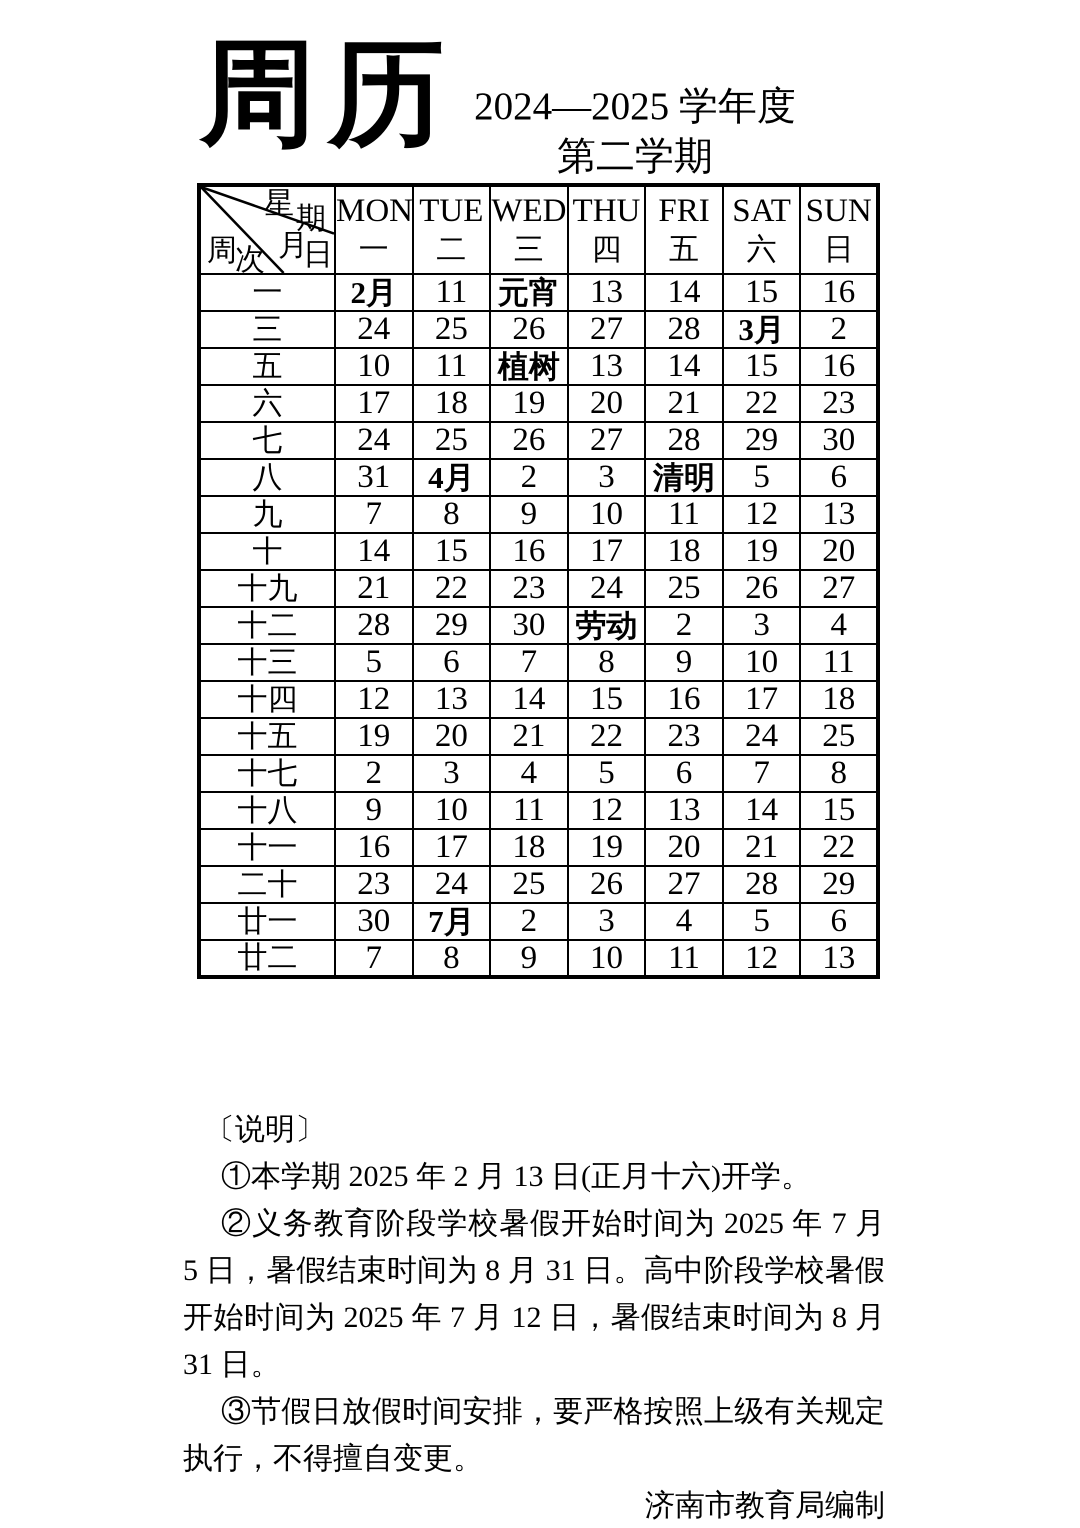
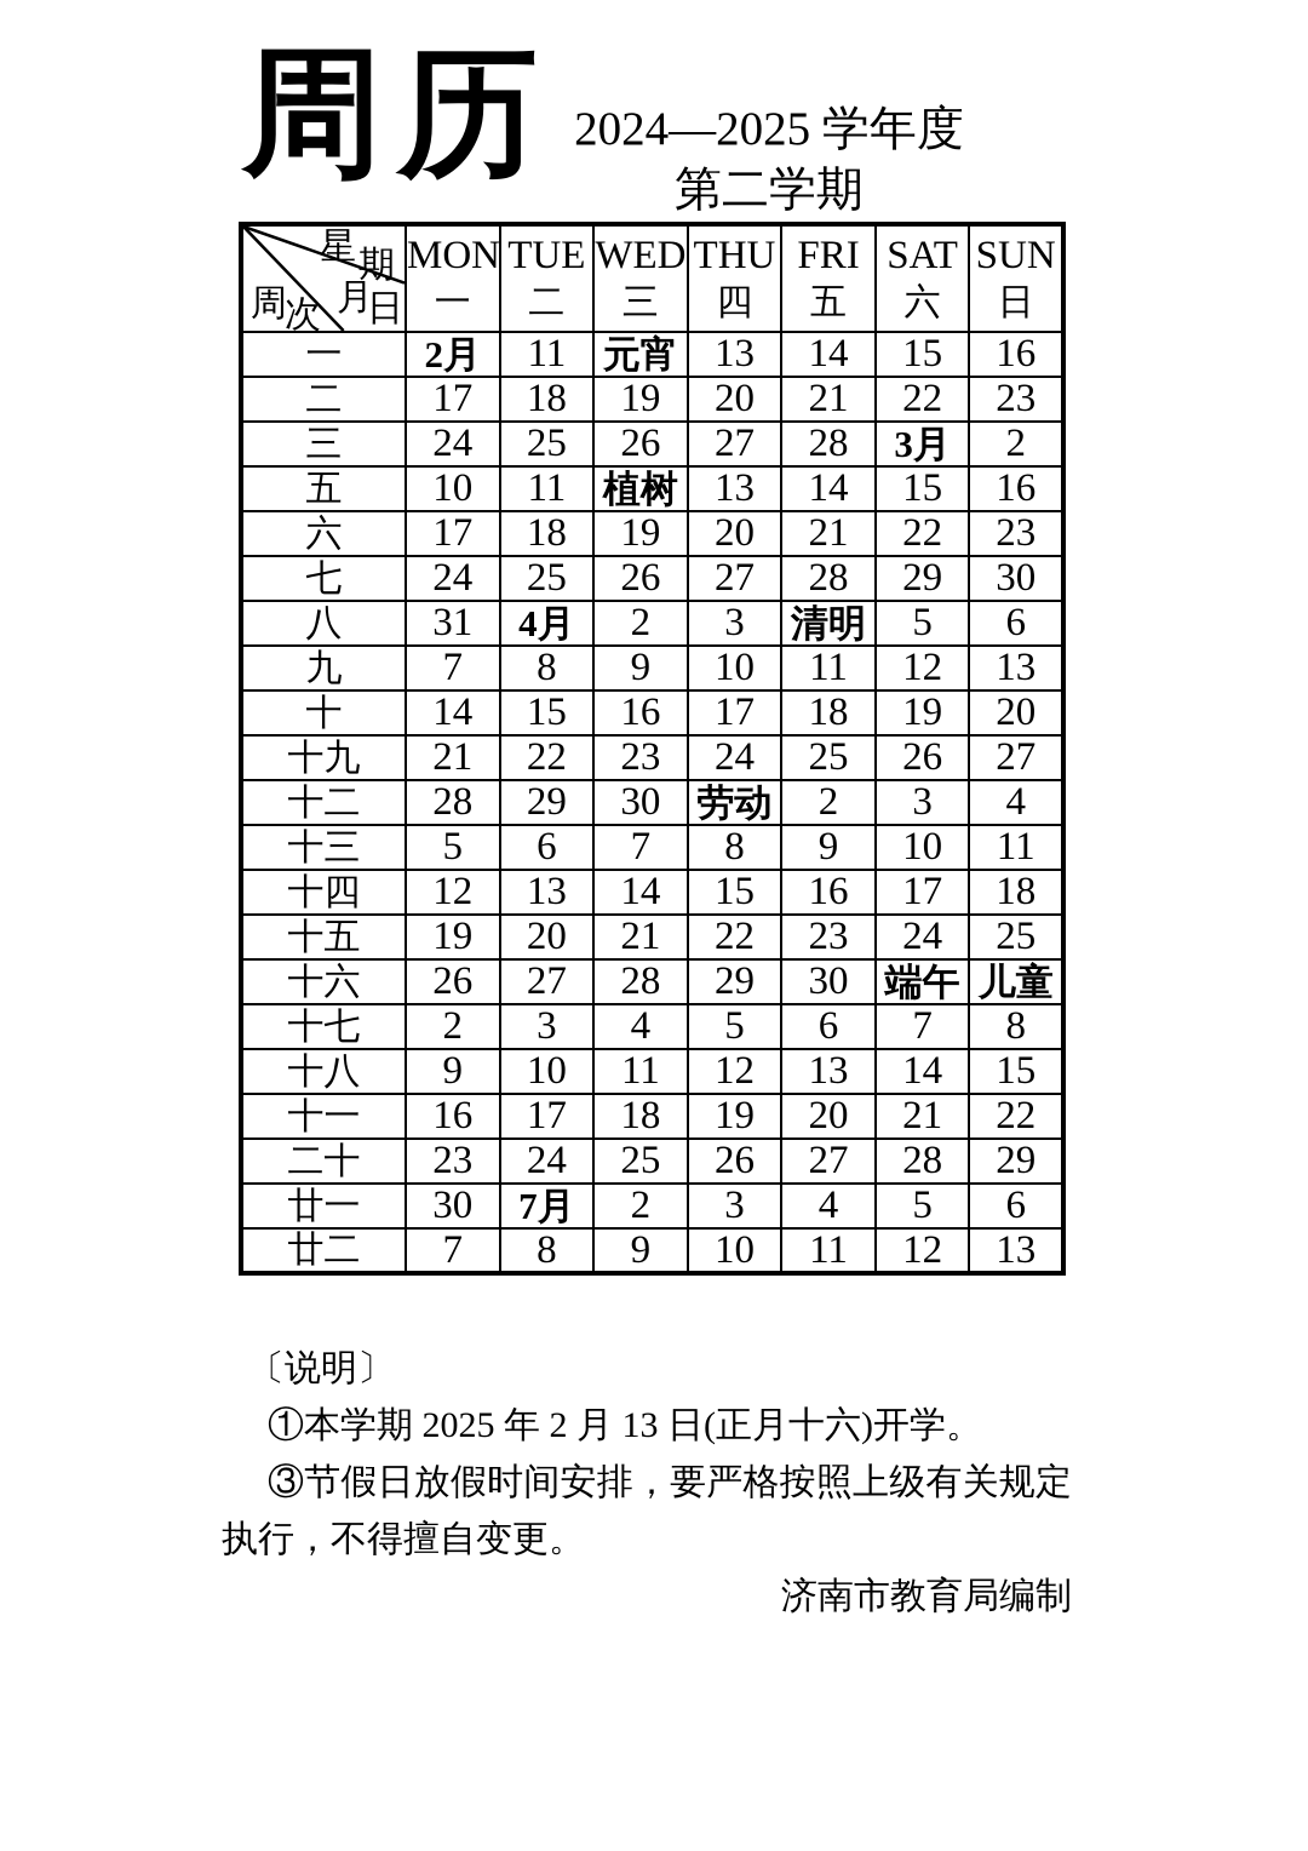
  周历
  2024—2025 学年度
  第二学期
  星 期 月 日 周 次	MON一	TUE二	WED三	THU四	FRI五	SAT六	SUN日
  一	2月	11	元宵	13	14	15	16
+ 二	17	18	19	20	21	22	23
  三	24	25	26	27	28	3月	2
  五	10	11	植树	13	14	15	16
  六	17	18	19	20	21	22	23
  七	24	25	26	27	28	29	30
  八	31	4月	2	3	清明	5	6
  九	7	8	9	10	11	12	13
  十	14	15	16	17	18	19	20
  十九	21	22	23	24	25	26	27
  十二	28	29	30	劳动	2	3	4
  十三	5	6	7	8	9	10	11
  十四	12	13	14	15	16	17	18
  十五	19	20	21	22	23	24	25
+ 十六	26	27	28	29	30	端午	儿童
  十七	2	3	4	5	6	7	8
  十八	9	10	11	12	13	14	15
  十一	16	17	18	19	20	21	22
  二十	23	24	25	26	27	28	29
  廿一	30	7月	2	3	4	5	6
  廿二	7	8	9	10	11	12	13
  〔说明〕
  ①本学期 2025 年 2 月 13 日(正月十六)开学。
- ②义务教育阶段学校暑假开始时间为 2025 年 7 月 5 日，暑假结束时间为 8 月 31 日。高中阶段学校暑假开始时间为 2025 年 7 月 12 日，暑假结束时间为 8 月 31 日。
  ③节假日放假时间安排，要严格按照上级有关规定执行，不得擅自变更。
  济南市教育局编制
